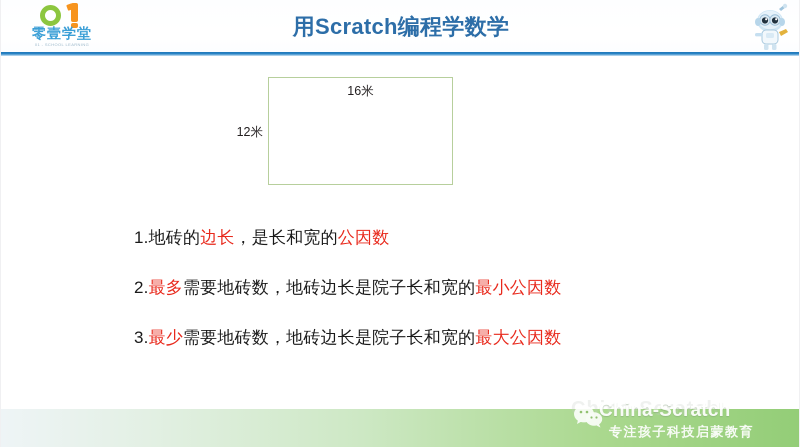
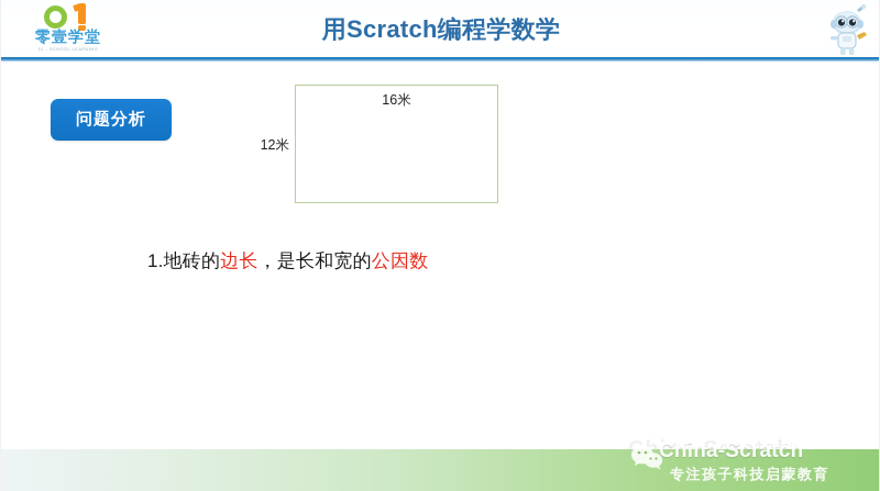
  零壹学堂
  用Scratch编程学数学
+ 问题分析
  16米
  12米
  1.地砖的边长，是长和宽的公因数
- 2.最多需要地砖数，地砖边长是院子长和宽的最小公因数
- 3.最少需要地砖数，地砖边长是院子长和宽的最大公因数
  China-Scratch
  China-Scratch
  专注孩子科技启蒙教育
